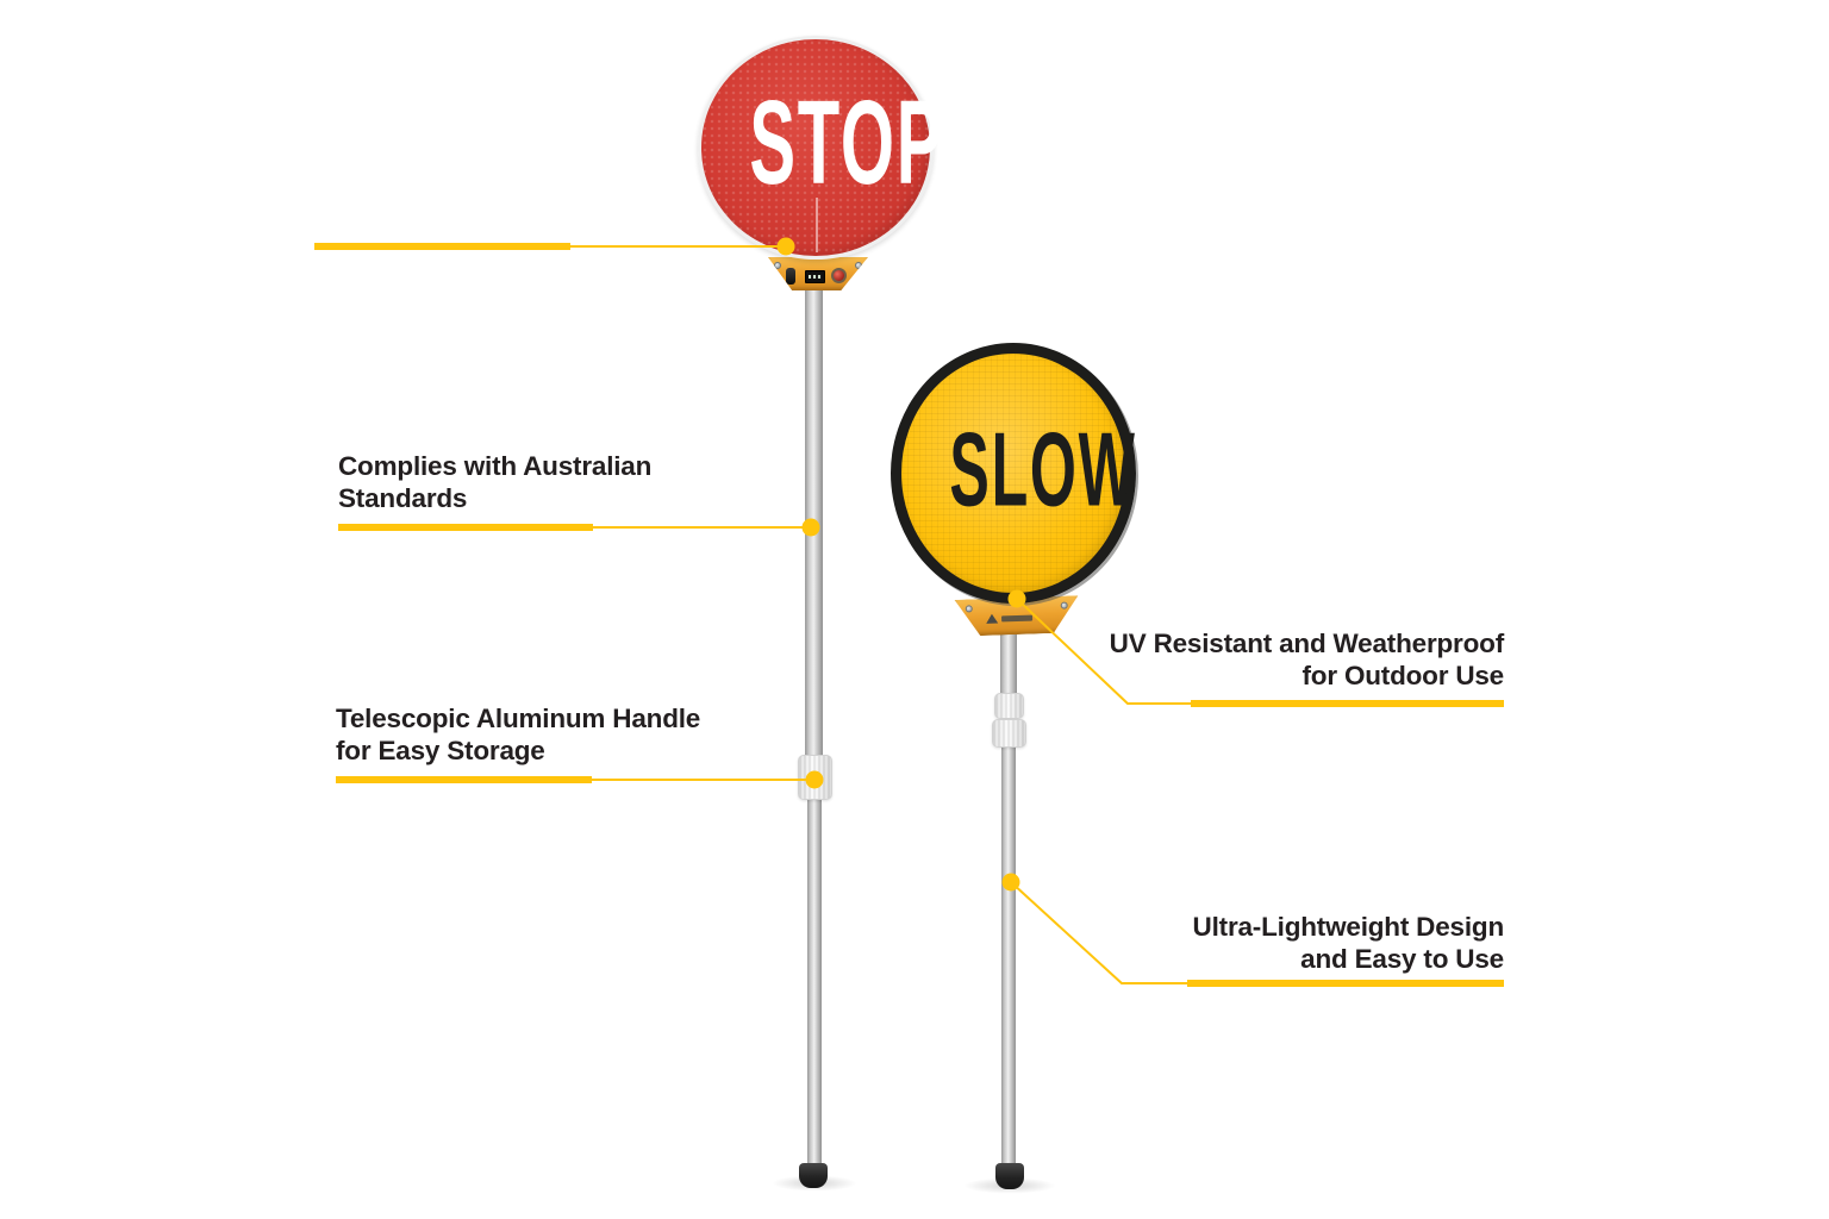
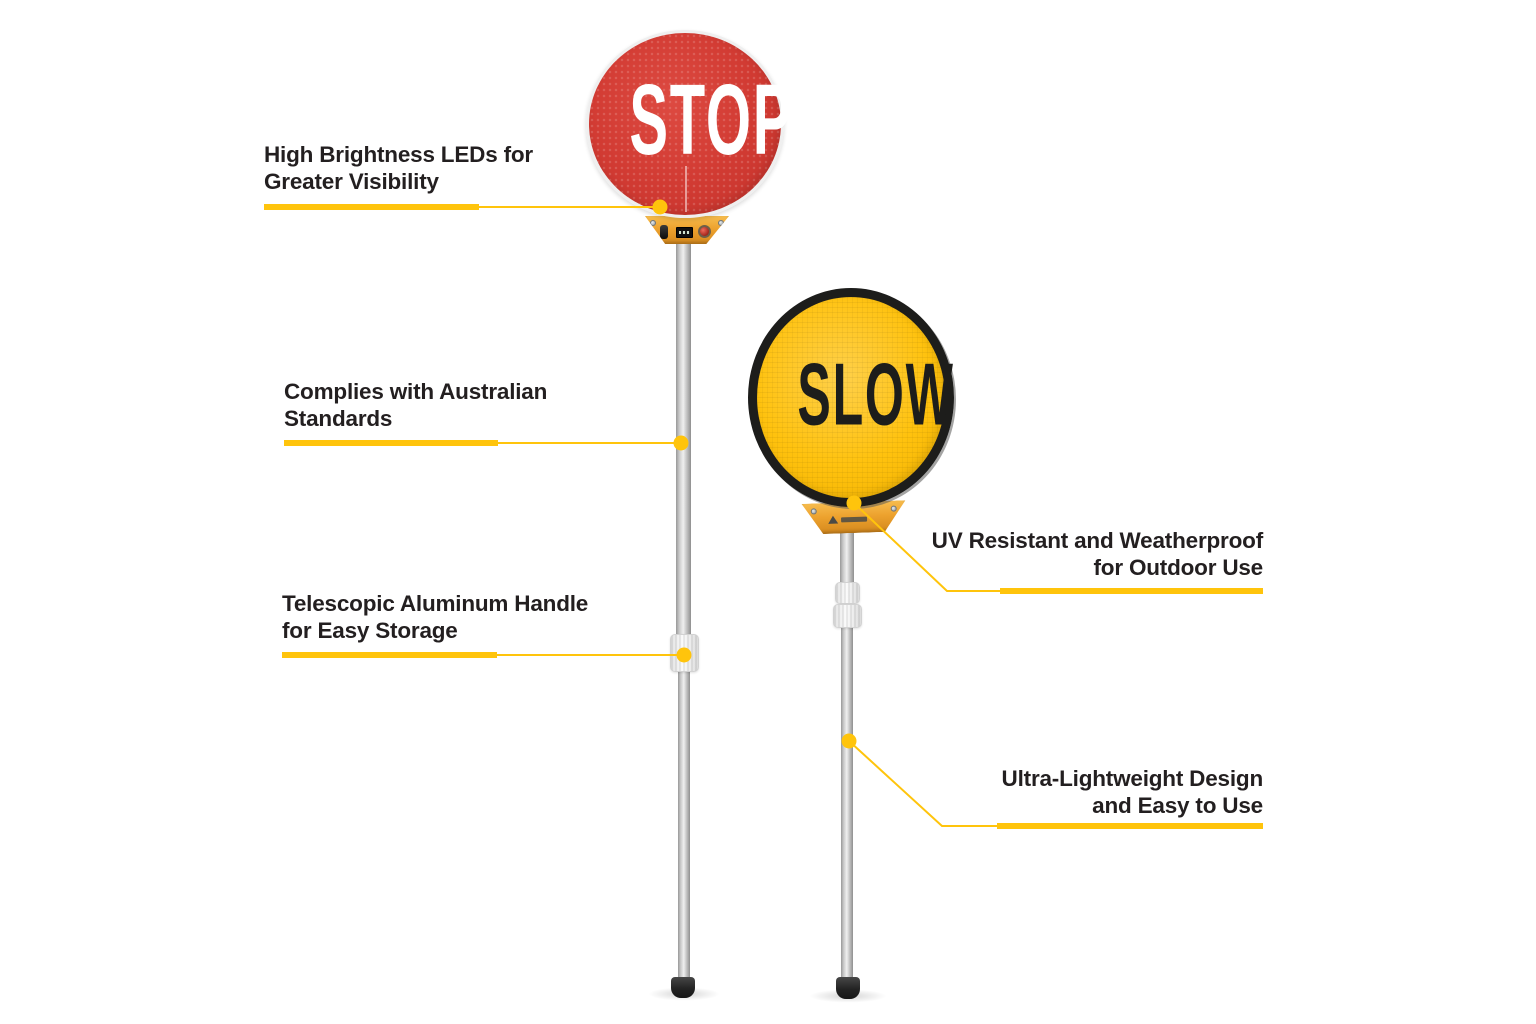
  STO
  SLO
+ High Brightness LEDs for
+ Greater Visibility
  Complies with Australian
  Standards
  Telescopic Aluminum Handle
  for Easy Storage
  UV Resistant and Weatherproof
  for Outdoor Use
  Ultra-Lightweight Design
  and Easy to Use
